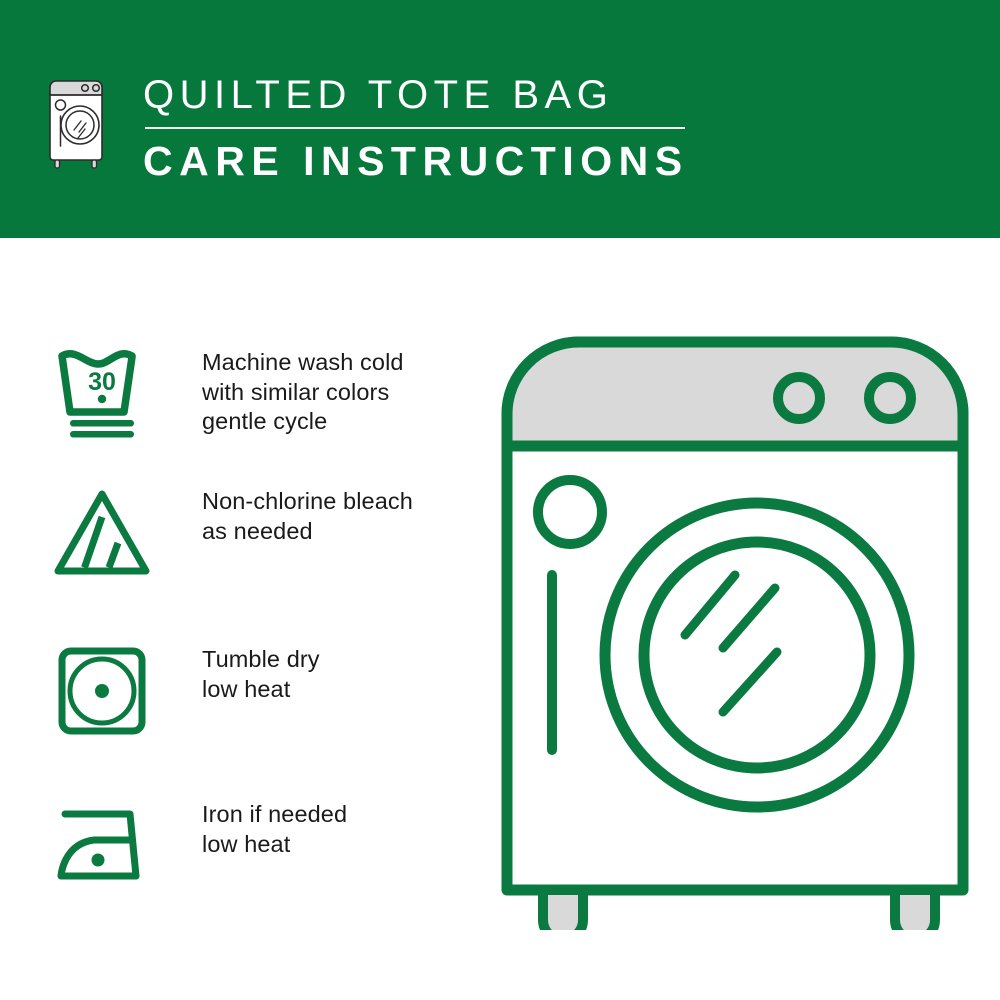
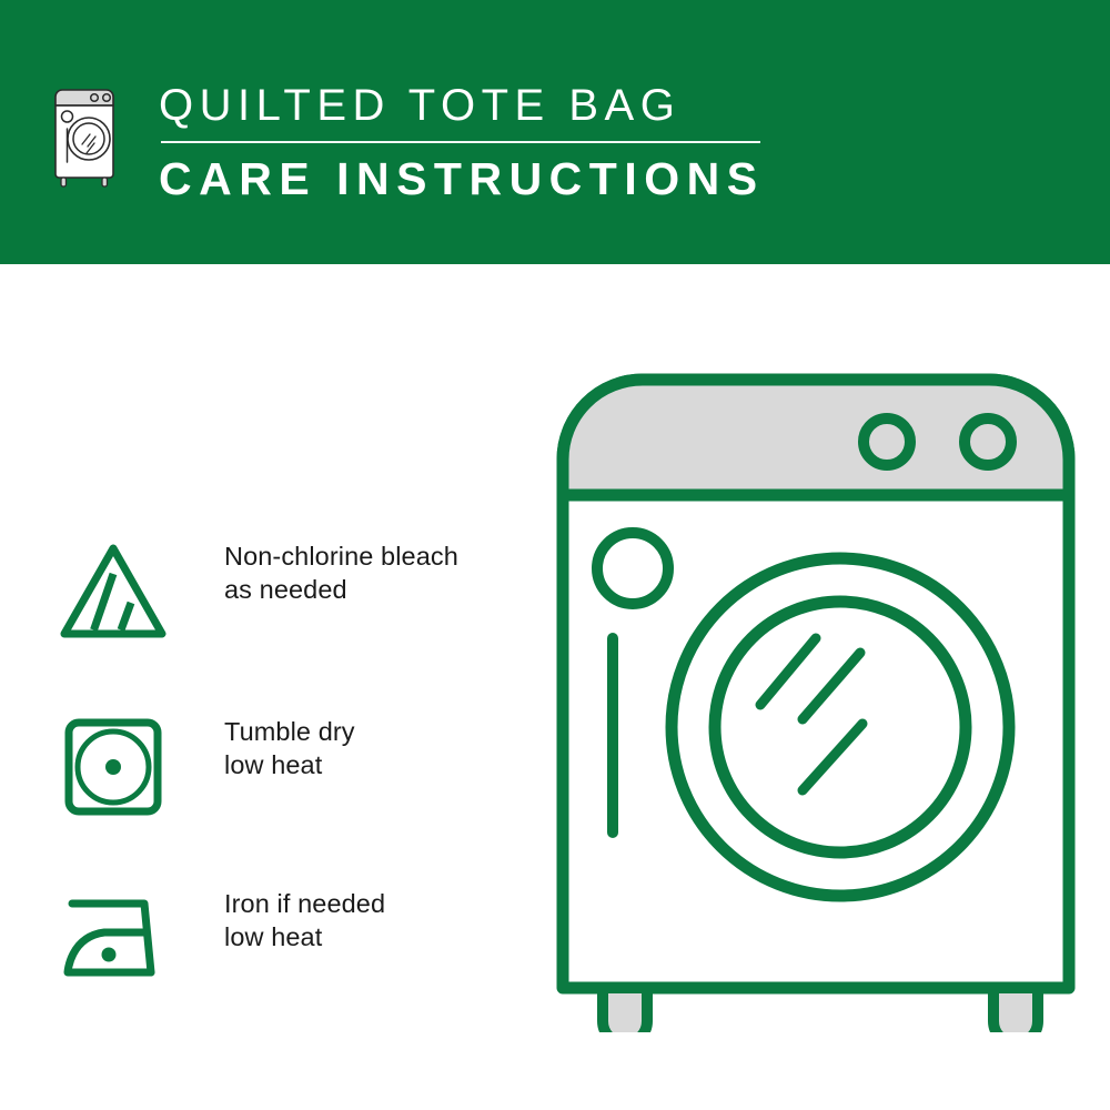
  QUILTED TOTE BAG
  CARE INSTRUCTIONS
- 30
- Machine wash cold
- with similar colors
- gentle cycle
  Non-chlorine bleach
  as needed
  Tumble dry
  low heat
  Iron if needed
  low heat
